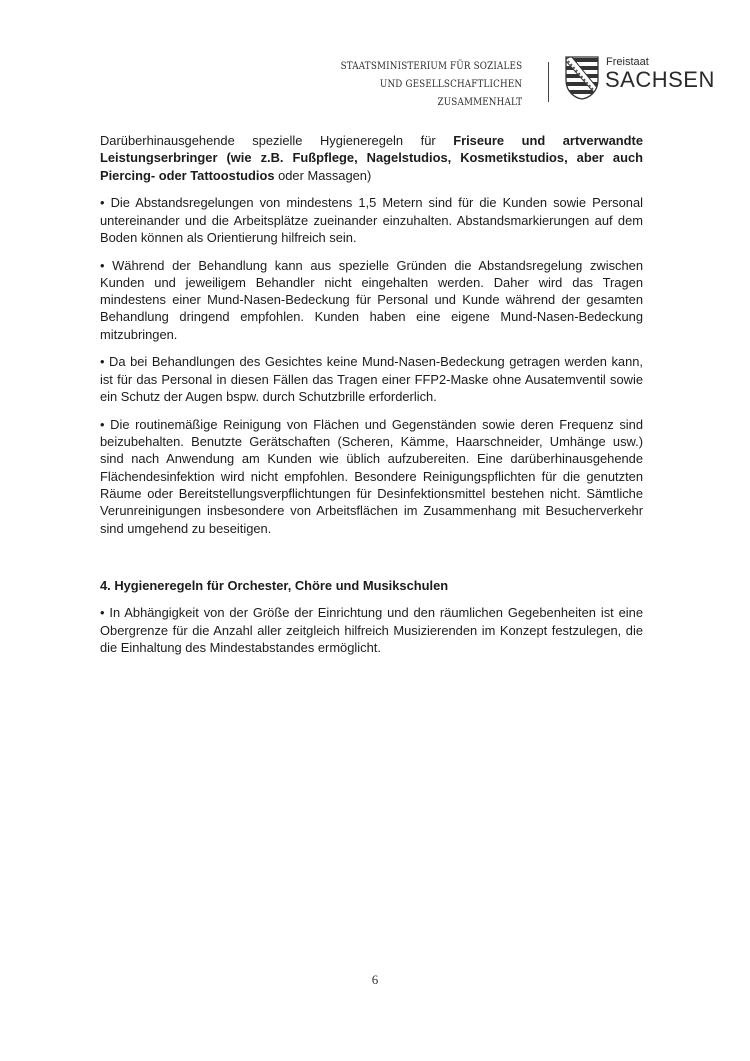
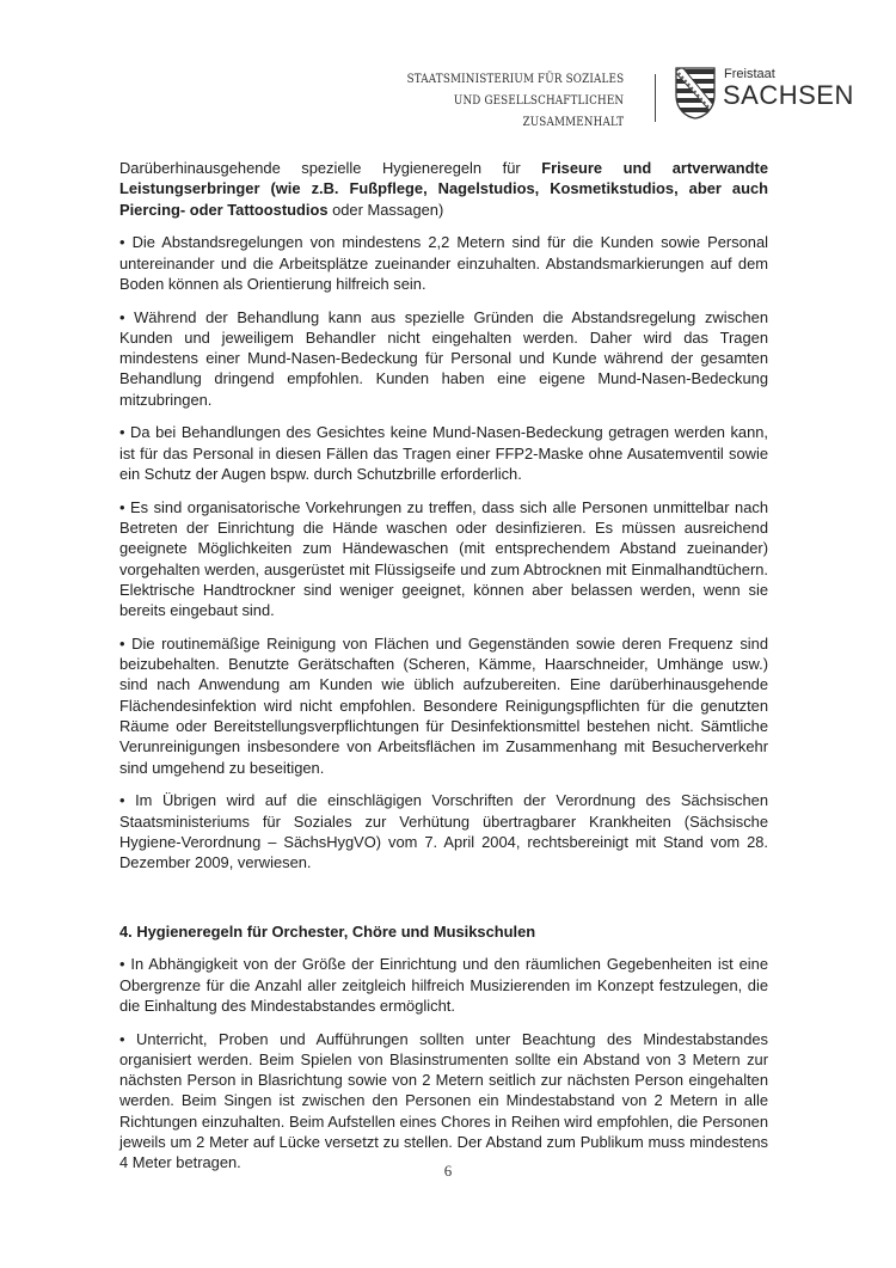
  STAATSMINISTERIUM FÜR SOZIALES
  UND GESELLSCHAFTLICHEN
  ZUSAMMENHALT
  Freistaat
  SACHSEN
  Darüberhinausgehende spezielle Hygieneregeln für Friseure und artverwandte Leistungserbringer (wie z.B. Fußpflege, Nagelstudios, Kosmetikstudios, aber auch Piercing- oder Tattoostudios oder Massagen)
- • Die Abstandsregelungen von mindestens 1,5 Metern sind für die Kunden sowie Personal untereinander und die Arbeitsplätze zueinander einzuhalten. Abstandsmarkierungen auf dem Boden können als Orientierung hilfreich sein.
+ • Die Abstandsregelungen von mindestens 2,2 Metern sind für die Kunden sowie Personal untereinander und die Arbeitsplätze zueinander einzuhalten. Abstandsmarkierungen auf dem Boden können als Orientierung hilfreich sein.
  • Während der Behandlung kann aus spezielle Gründen die Abstandsregelung zwischen Kunden und jeweiligem Behandler nicht eingehalten werden. Daher wird das Tragen mindestens einer Mund-Nasen-Bedeckung für Personal und Kunde während der gesamten Behandlung dringend empfohlen. Kunden haben eine eigene Mund-Nasen-Bedeckung mitzubringen.
  • Da bei Behandlungen des Gesichtes keine Mund-Nasen-Bedeckung getragen werden kann, ist für das Personal in diesen Fällen das Tragen einer FFP2-Maske ohne Ausatemventil sowie ein Schutz der Augen bspw. durch Schutzbrille erforderlich.
+ • Es sind organisatorische Vorkehrungen zu treffen, dass sich alle Personen unmittelbar nach Betreten der Einrichtung die Hände waschen oder desinfizieren. Es müssen ausreichend geeignete Möglichkeiten zum Händewaschen (mit entsprechendem Abstand zueinander) vorgehalten werden, ausgerüstet mit Flüssigseife und zum Abtrocknen mit Einmalhandtüchern. Elektrische Handtrockner sind weniger geeignet, können aber belassen werden, wenn sie bereits eingebaut sind.
  • Die routinemäßige Reinigung von Flächen und Gegenständen sowie deren Frequenz sind beizubehalten. Benutzte Gerätschaften (Scheren, Kämme, Haarschneider, Umhänge usw.) sind nach Anwendung am Kunden wie üblich aufzubereiten. Eine darüberhinausgehende Flächendesinfektion wird nicht empfohlen. Besondere Reinigungspflichten für die genutzten Räume oder Bereitstellungsverpflichtungen für Desinfektionsmittel bestehen nicht. Sämtliche Verunreinigungen insbesondere von Arbeitsflächen im Zusammenhang mit Besucherverkehr sind umgehend zu beseitigen.
+ • Im Übrigen wird auf die einschlägigen Vorschriften der Verordnung des Sächsischen Staatsministeriums für Soziales zur Verhütung übertragbarer Krankheiten (Sächsische Hygiene-Verordnung – SächsHygVO) vom 7. April 2004, rechtsbereinigt mit Stand vom 28. Dezember 2009, verwiesen.
  4. Hygieneregeln für Orchester, Chöre und Musikschulen
  • In Abhängigkeit von der Größe der Einrichtung und den räumlichen Gegebenheiten ist eine Obergrenze für die Anzahl aller zeitgleich hilfreich Musizierenden im Konzept festzulegen, die die Einhaltung des Mindestabstandes ermöglicht.
+ • Unterricht, Proben und Aufführungen sollten unter Beachtung des Mindestabstandes organisiert werden. Beim Spielen von Blasinstrumenten sollte ein Abstand von 3 Metern zur nächsten Person in Blasrichtung sowie von 2 Metern seitlich zur nächsten Person eingehalten werden. Beim Singen ist zwischen den Personen ein Mindestabstand von 2 Metern in alle Richtungen einzuhalten. Beim Aufstellen eines Chores in Reihen wird empfohlen, die Personen jeweils um 2 Meter auf Lücke versetzt zu stellen. Der Abstand zum Publikum muss mindestens 4 Meter betragen.
  6
